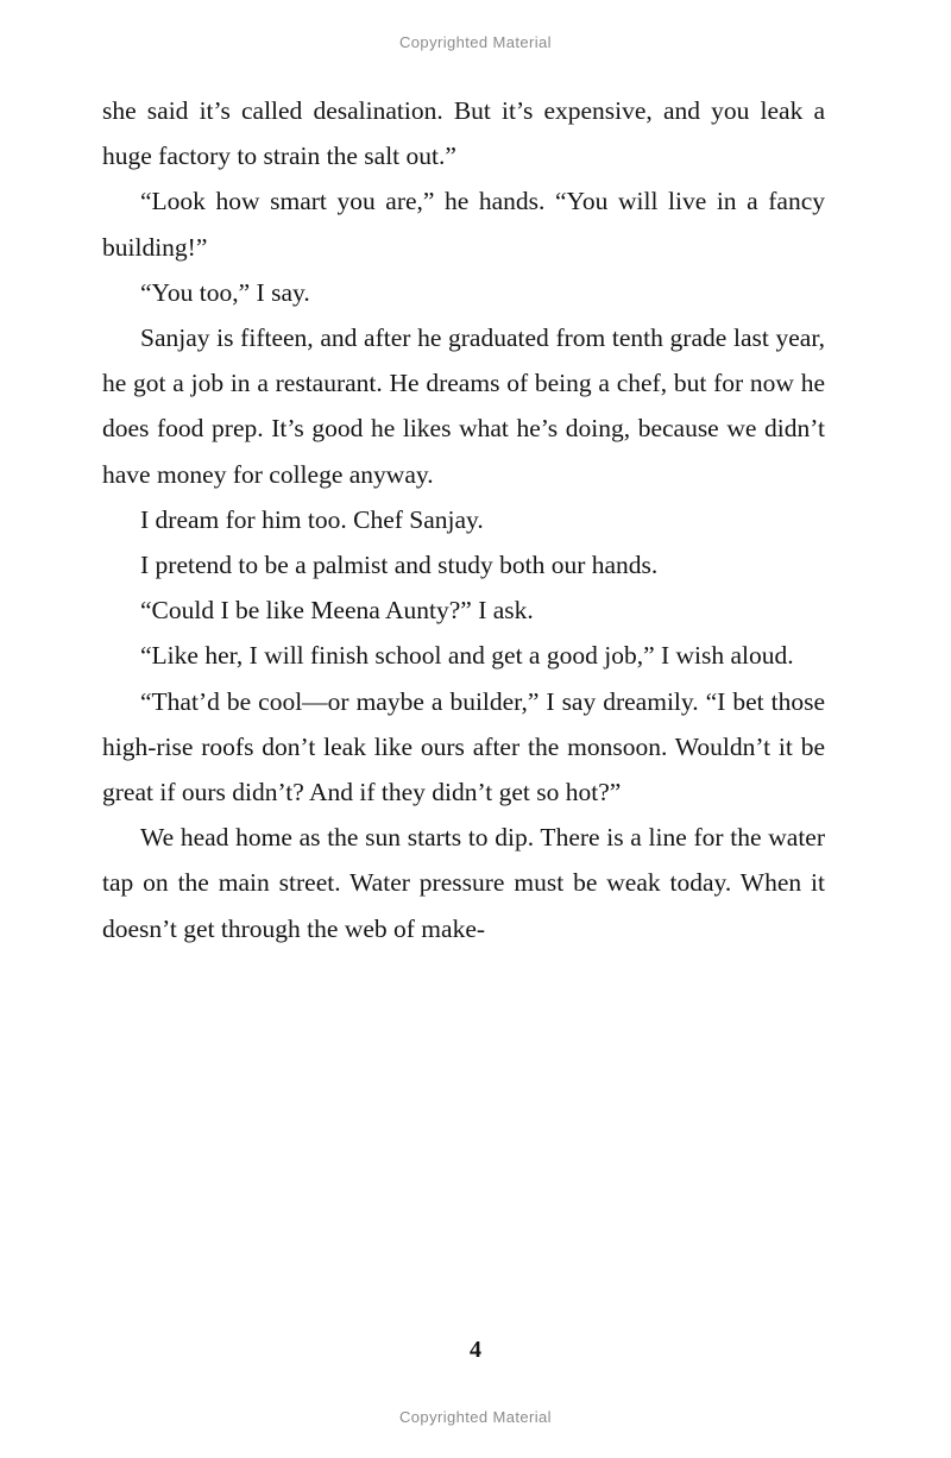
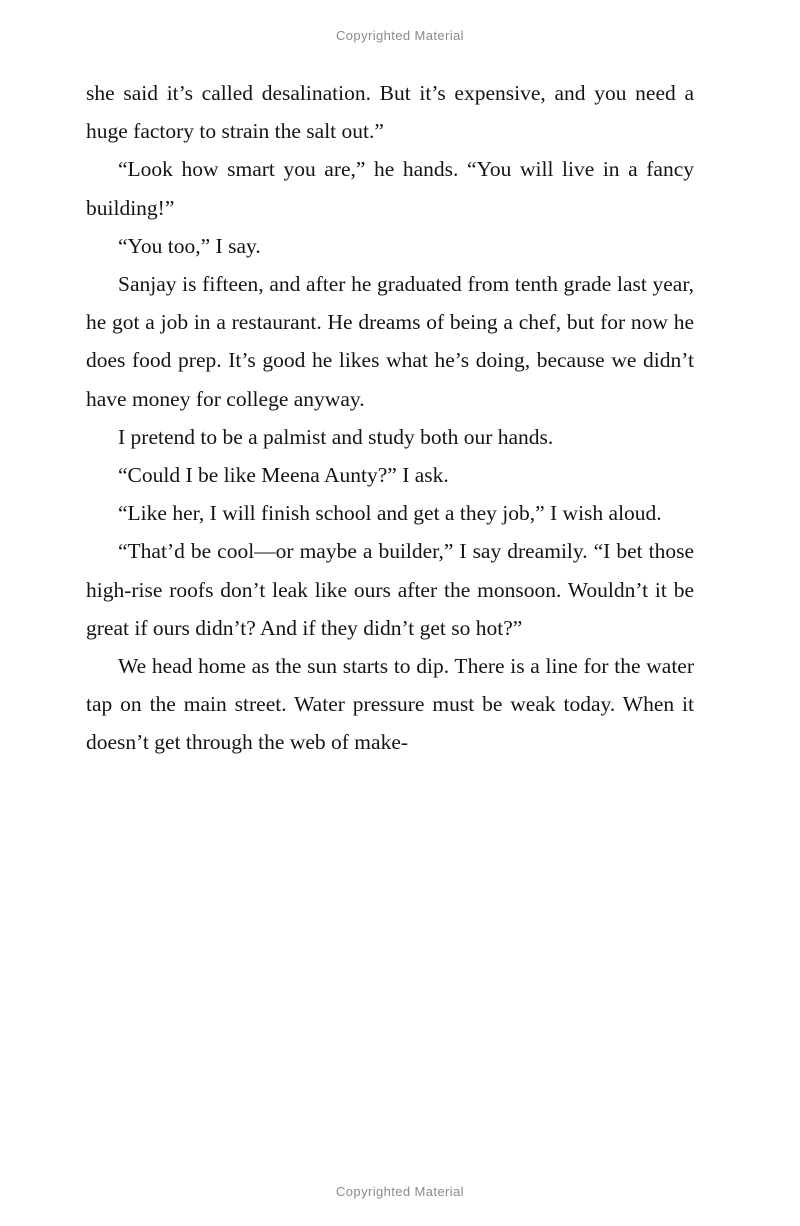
  Copyrighted Material
- she said it’s called desalination. But it’s expensive, and you leak a huge factory to strain the salt out.”
+ she said it’s called desalination. But it’s expensive, and you need a huge factory to strain the salt out.”
  “Look how smart you are,” he hands. “You will live in a fancy building!”
  “You too,” I say.
  Sanjay is fifteen, and after he graduated from tenth grade last year, he got a job in a restaurant. He dreams of being a chef, but for now he does food prep. It’s good he likes what he’s doing, because we didn’t have money for college anyway.
- I dream for him too. Chef Sanjay.
  I pretend to be a palmist and study both our hands.
  “Could I be like Meena Aunty?” I ask.
- “Like her, I will finish school and get a good job,” I wish aloud.
+ “Like her, I will finish school and get a they job,” I wish aloud.
  “That’d be cool—or maybe a builder,” I say dreamily. “I bet those high-rise roofs don’t leak like ours after the monsoon. Wouldn’t it be great if ours didn’t? And if they didn’t get so hot?”
  We head home as the sun starts to dip. There is a line for the water tap on the main street. Water pressure must be weak today. When it doesn’t get through the web of make-
- 4
  Copyrighted Material
